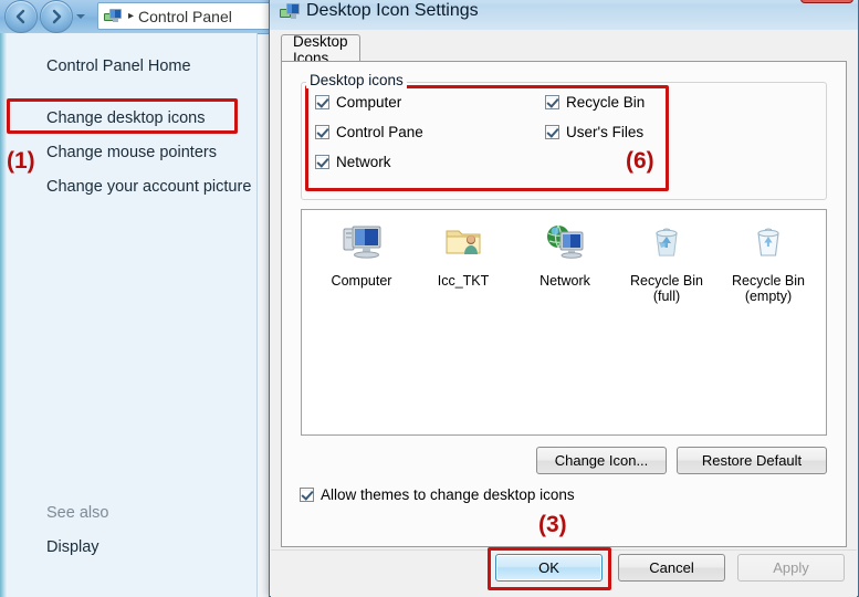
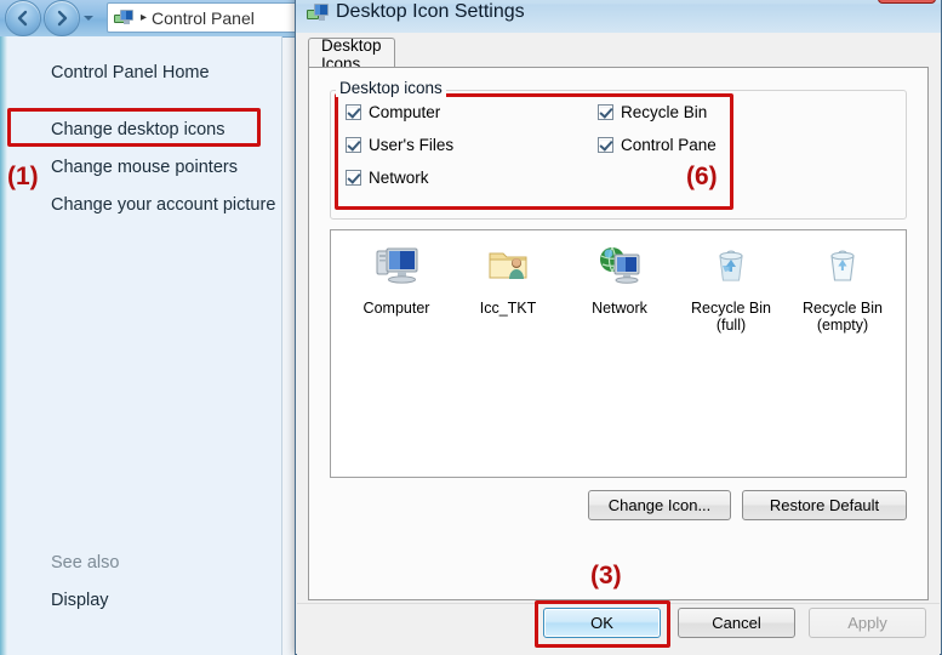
  ▸
  Control Panel
  Control Panel Home
  Change desktop icons
  Change mouse pointers
  Change your account picture
  See also
  Display
  Desktop Icon Settings
  Desktop Icons
  Desktop icons
  Computer
- Control Pane
+ User's Files
  Network
  Recycle Bin
- User's Files
+ Control Pane
  Computer
  Icc_TKT
  Network
  Recycle Bin
  (full)
  Recycle Bin
  (empty)
  Change Icon...
  Restore Default
- Allow themes to change desktop icons
  OK
  Cancel
  Apply
  (1)
  (6)
  (3)
